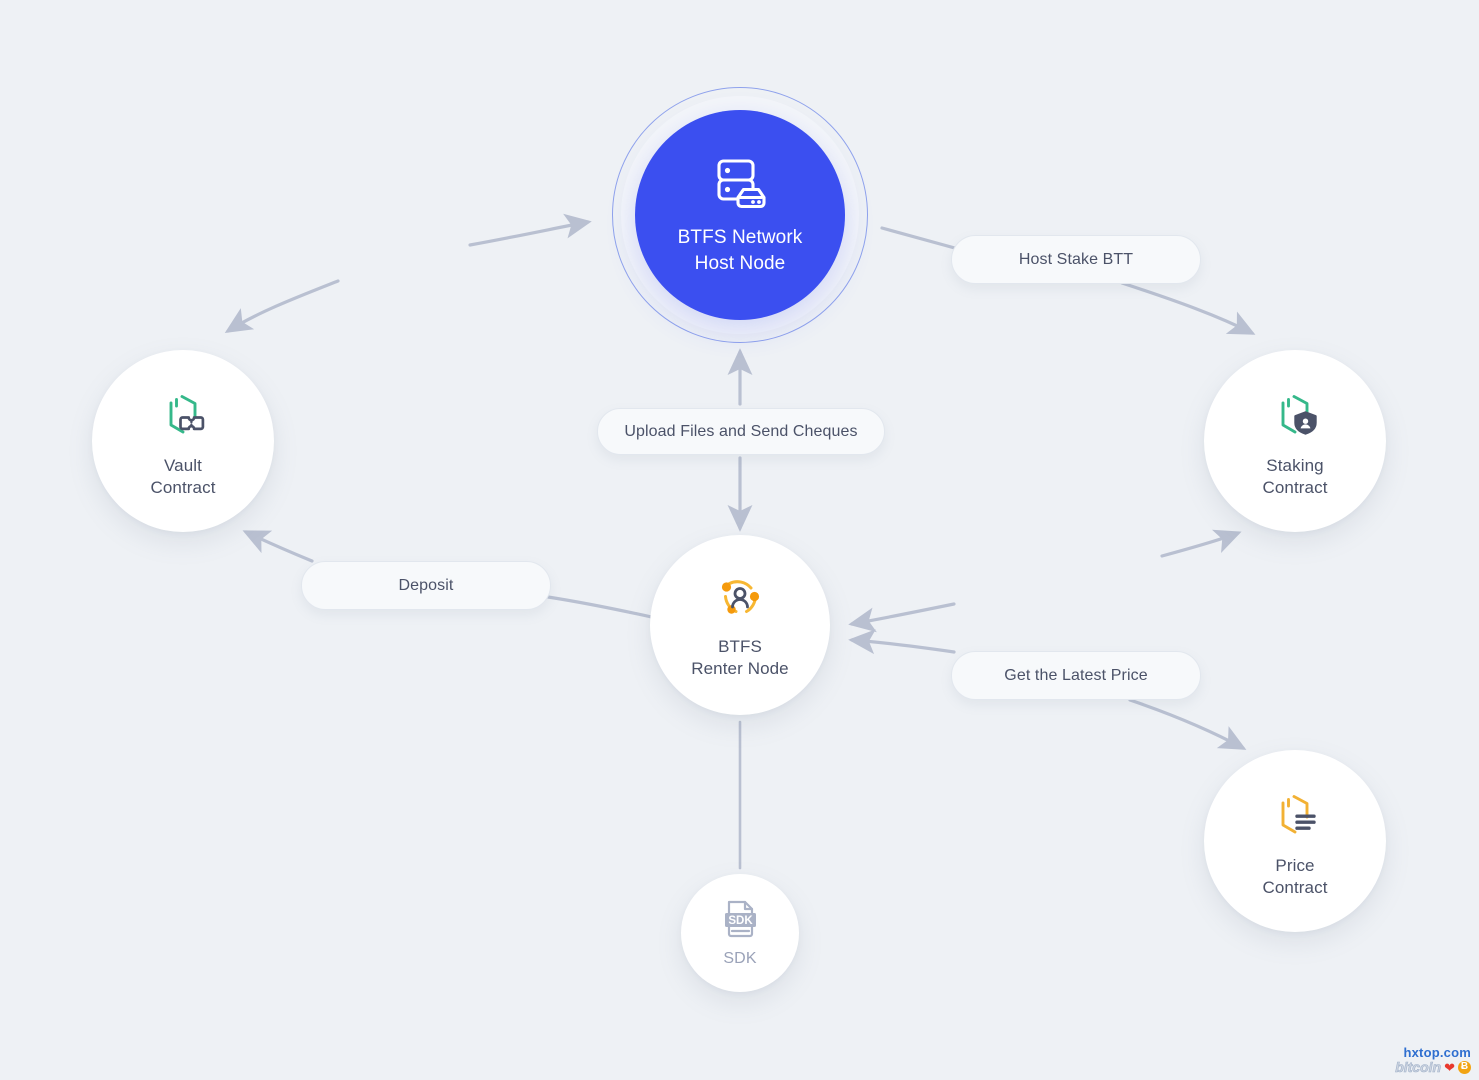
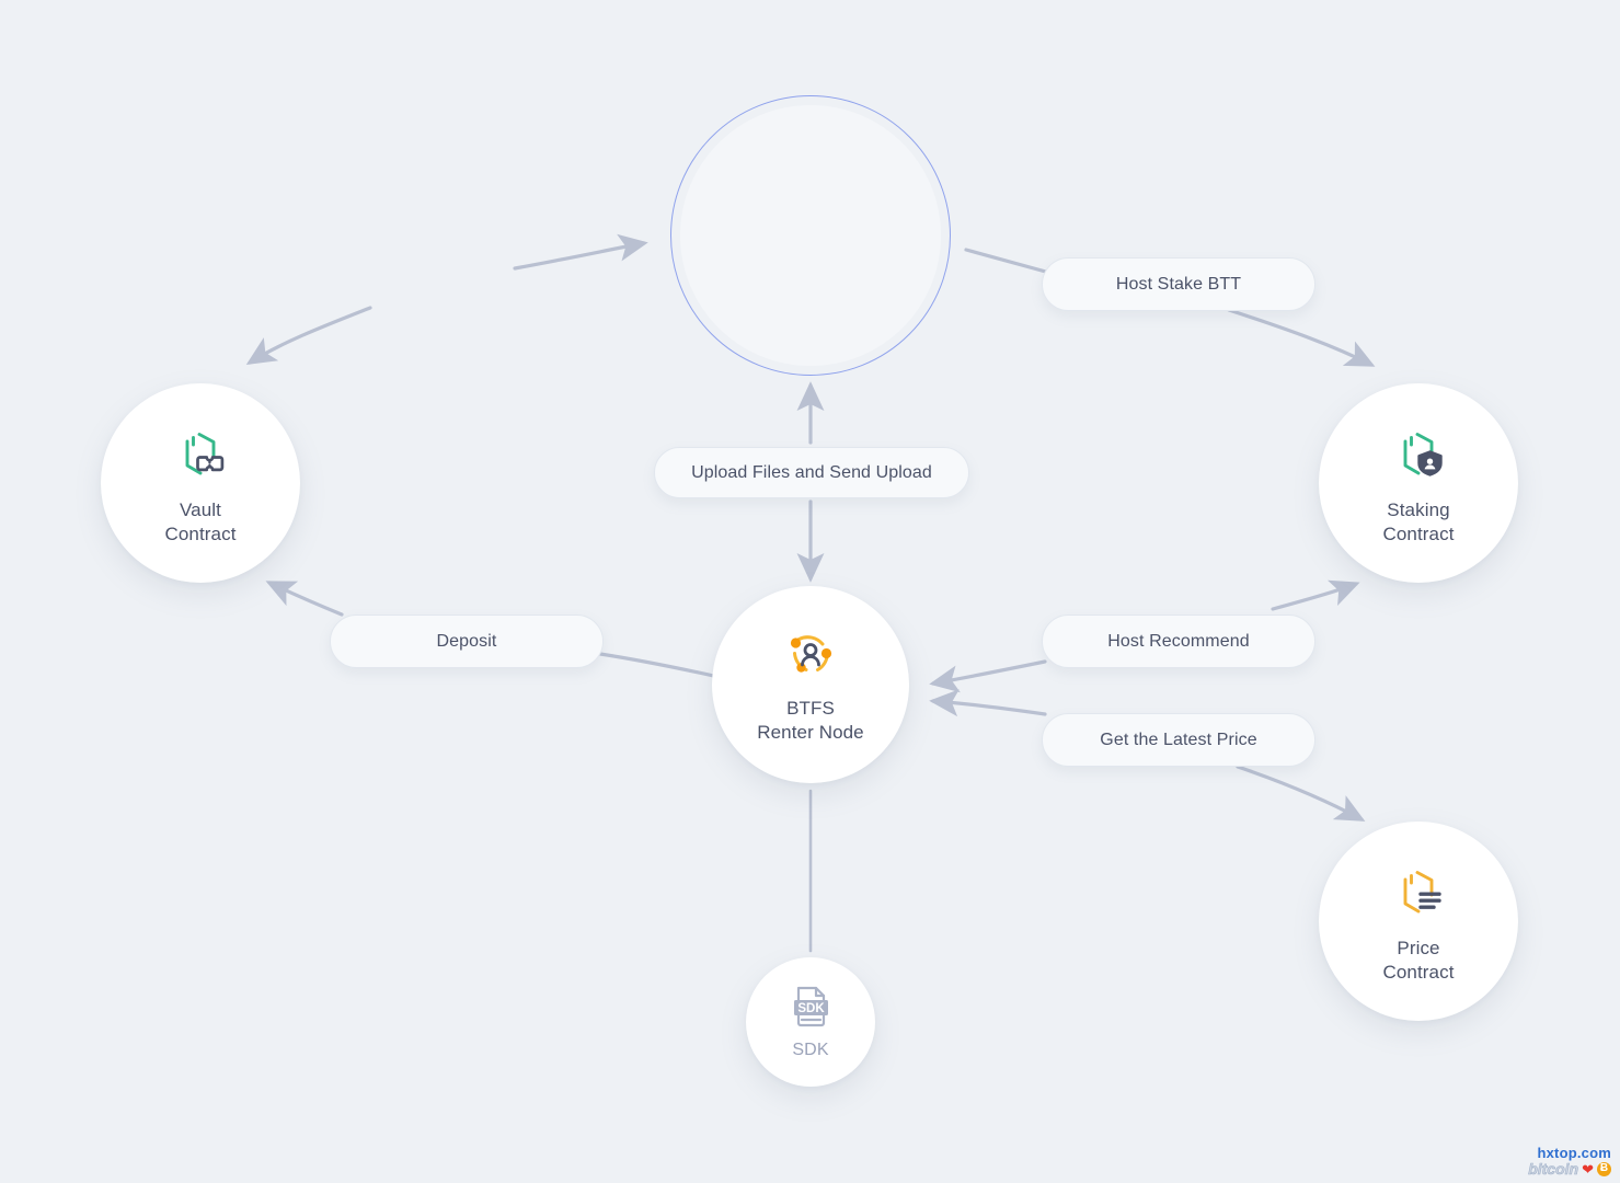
- BTFS Network
- Host Node
  Vault
  Contract
  Staking
  Contract
  Price
  Contract
  BTFS
  Renter Node
  SDK
  SDK
  Host Stake BTT
- Upload Files and Send Cheques
+ Upload Files and Send Upload
  Deposit
+ Host Recommend
  Get the Latest Price
  hxtop.com
  bitcoin
  ❤
  Ƀ
